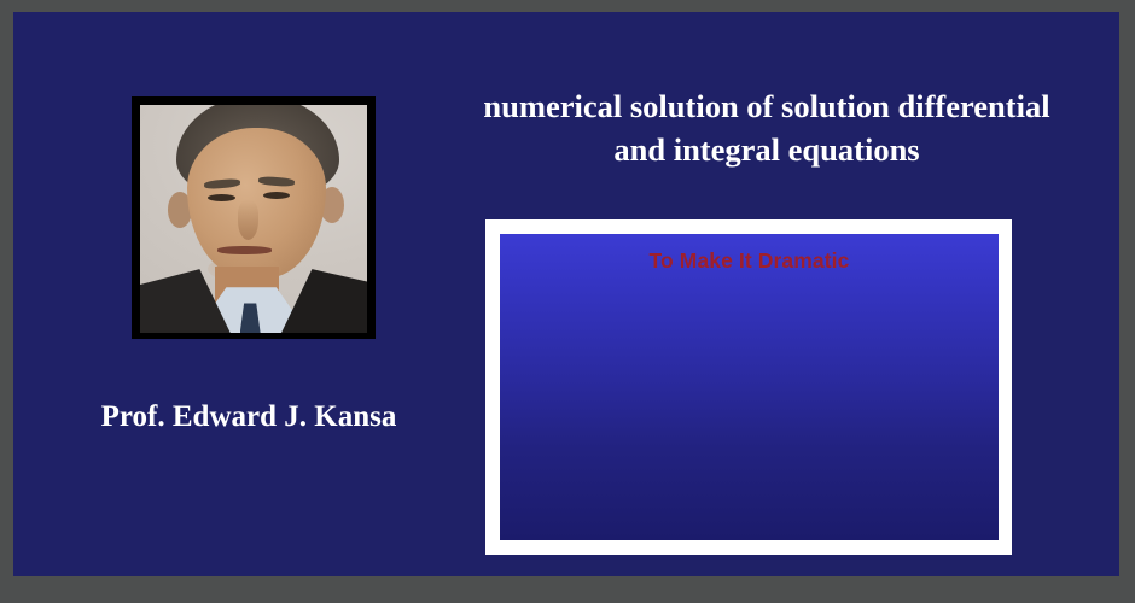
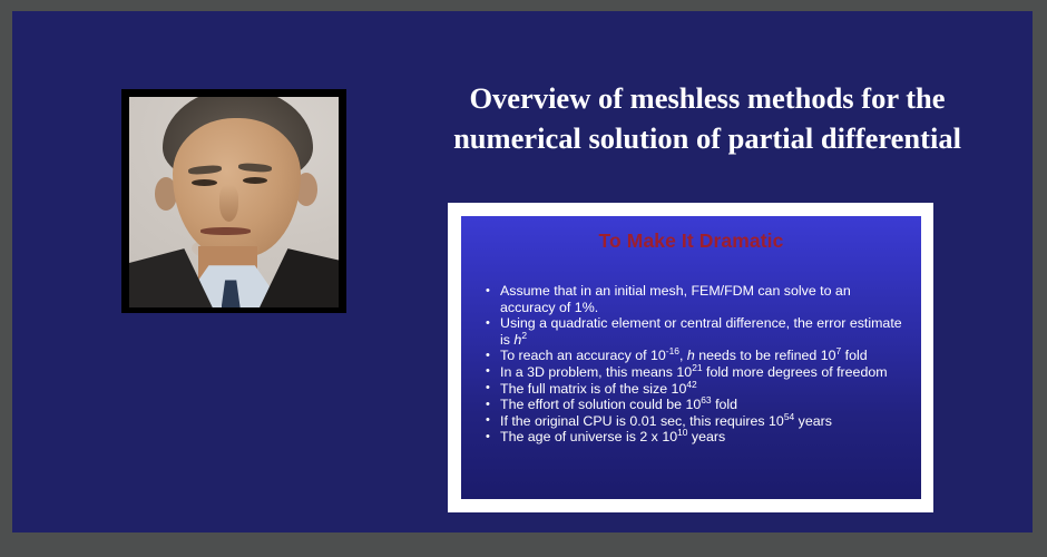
+ Overview of meshless methods for the
- numerical solution of solution differential
+ numerical solution of partial differential
- and integral equations
- Prof. Edward J. Kansa
  To Make It Dramatic
+ Assume that in an initial mesh, FEM/FDM can solve to an accuracy of 1%.
+ Using a quadratic element or central difference, the error estimate is h2
+ To reach an accuracy of 10-16, h needs to be refined 107 fold
+ In a 3D problem, this means 1021 fold more degrees of freedom
+ The full matrix is of the size 1042
+ The effort of solution could be 1063 fold
+ If the original CPU is 0.01 sec, this requires 1054 years
+ The age of universe is 2 x 1010 years
